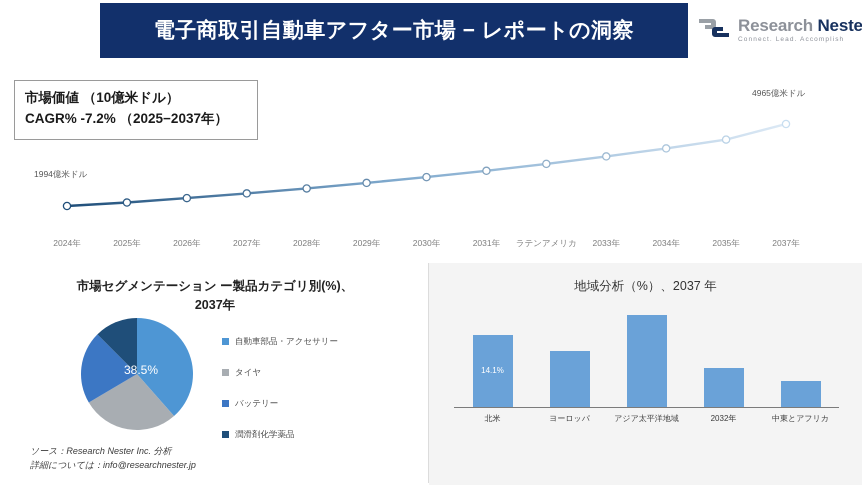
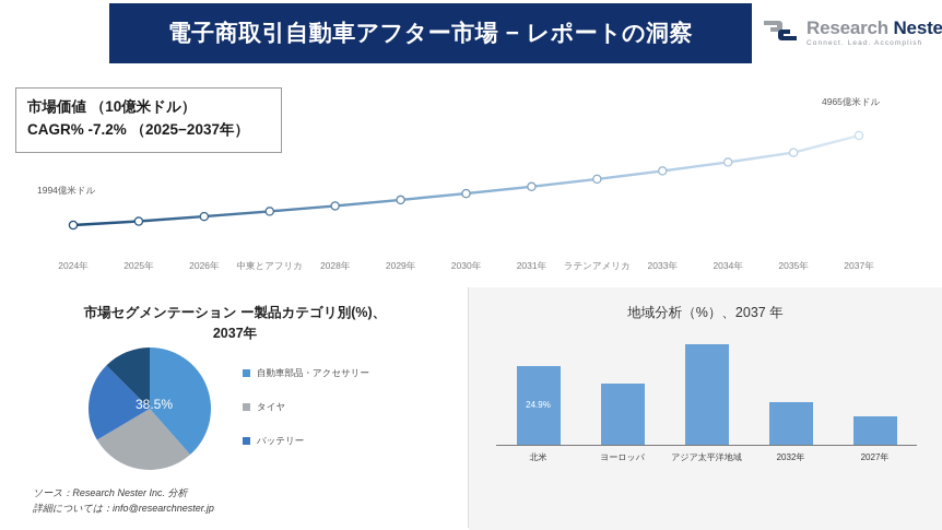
  電子商取引自動車アフター市場 − レポートの洞察
  Research Neste
  市場価値 （10億米ドル）
  CAGR% -7.2% （2025−2037年）
  1994億米ドル
  4965億米ドル
  2024年
  2025年
  2026年
- 2027年
+ 中東とアフリカ
  2028年
  2029年
  2030年
  2031年
  ラテンアメリカ
  2033年
  2034年
  2035年
  2037年
  市場セグメンテーション ー製品カテゴリ別(%)、
  2037年
  38.5%
  自動車部品・アクセサリー
  タイヤ
  バッテリー
- 潤滑剤化学薬品
  ソース：Research Nester Inc. 分析
  詳細については：info@researchnester.jp
  地域分析（%）、2037 年
- 14.1%
+ 24.9%
  北米
  ヨーロッパ
  アジア太平洋地域
  2032年
- 中東とアフリカ
+ 2027年
